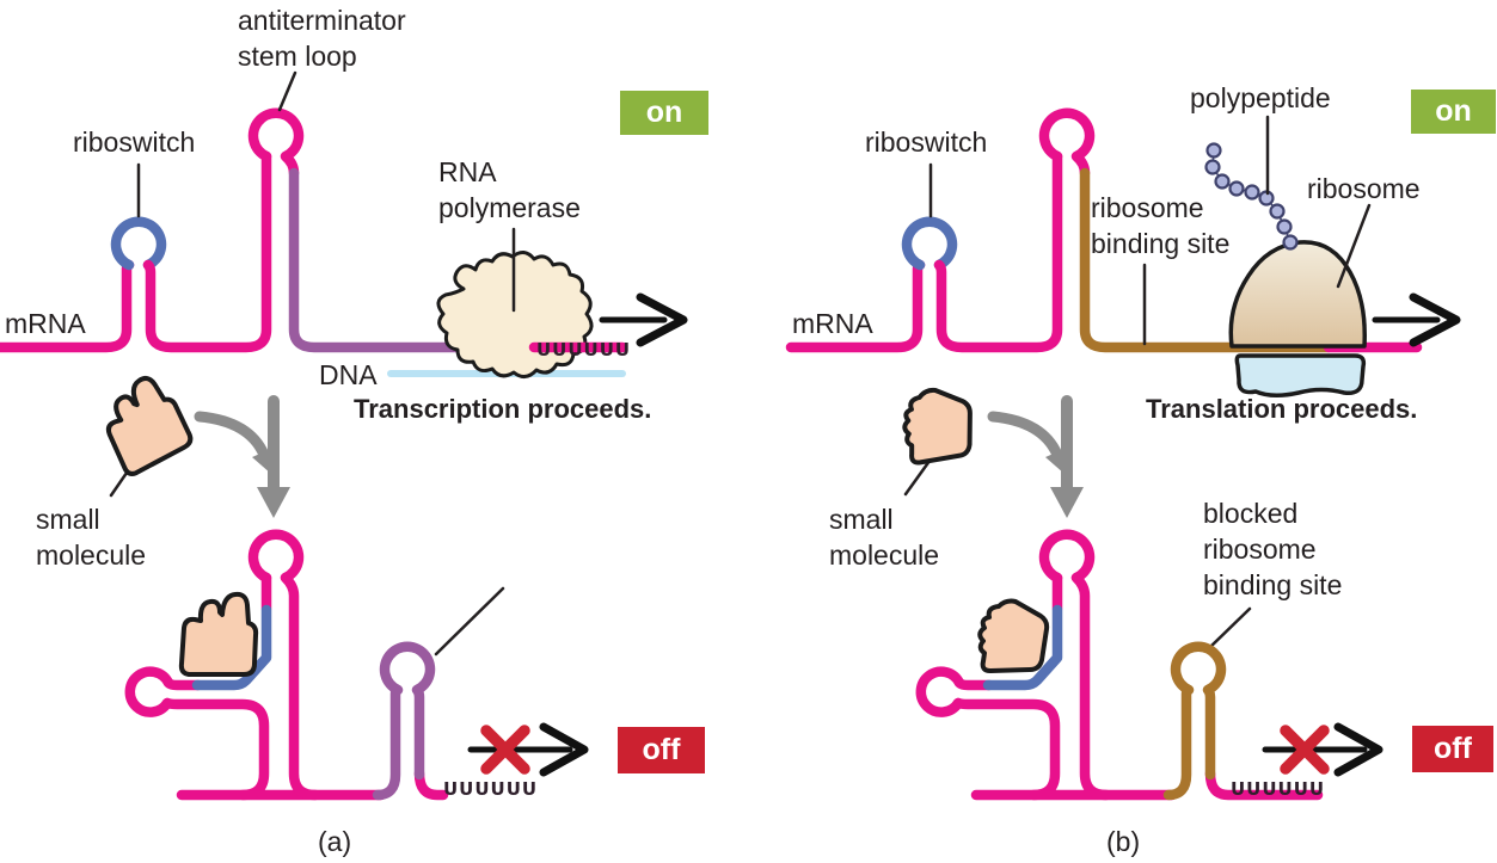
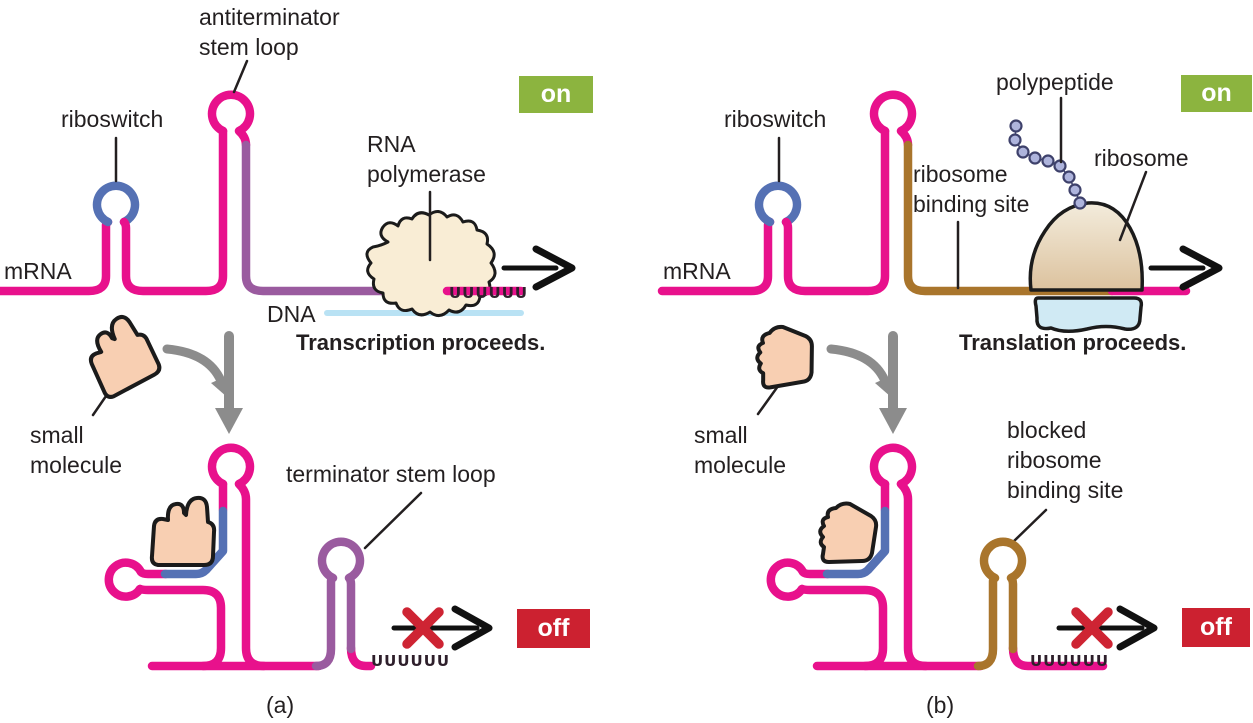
  antiterminator
  stem loop
  riboswitch
  mRNA
  RNA
  polymerase
  DNA
  Transcription proceeds.
  on
  small
  molecule
+ terminator stem loop
  UUUUUU
  UUUUUU
  off
  (a)
  polypeptide
  on
  riboswitch
  ribosome
  ribosome
  binding site
  mRNA
  Translation proceeds.
  small
  molecule
  blocked
  ribosome
  binding site
  UUUUUU
  off
  (b)
